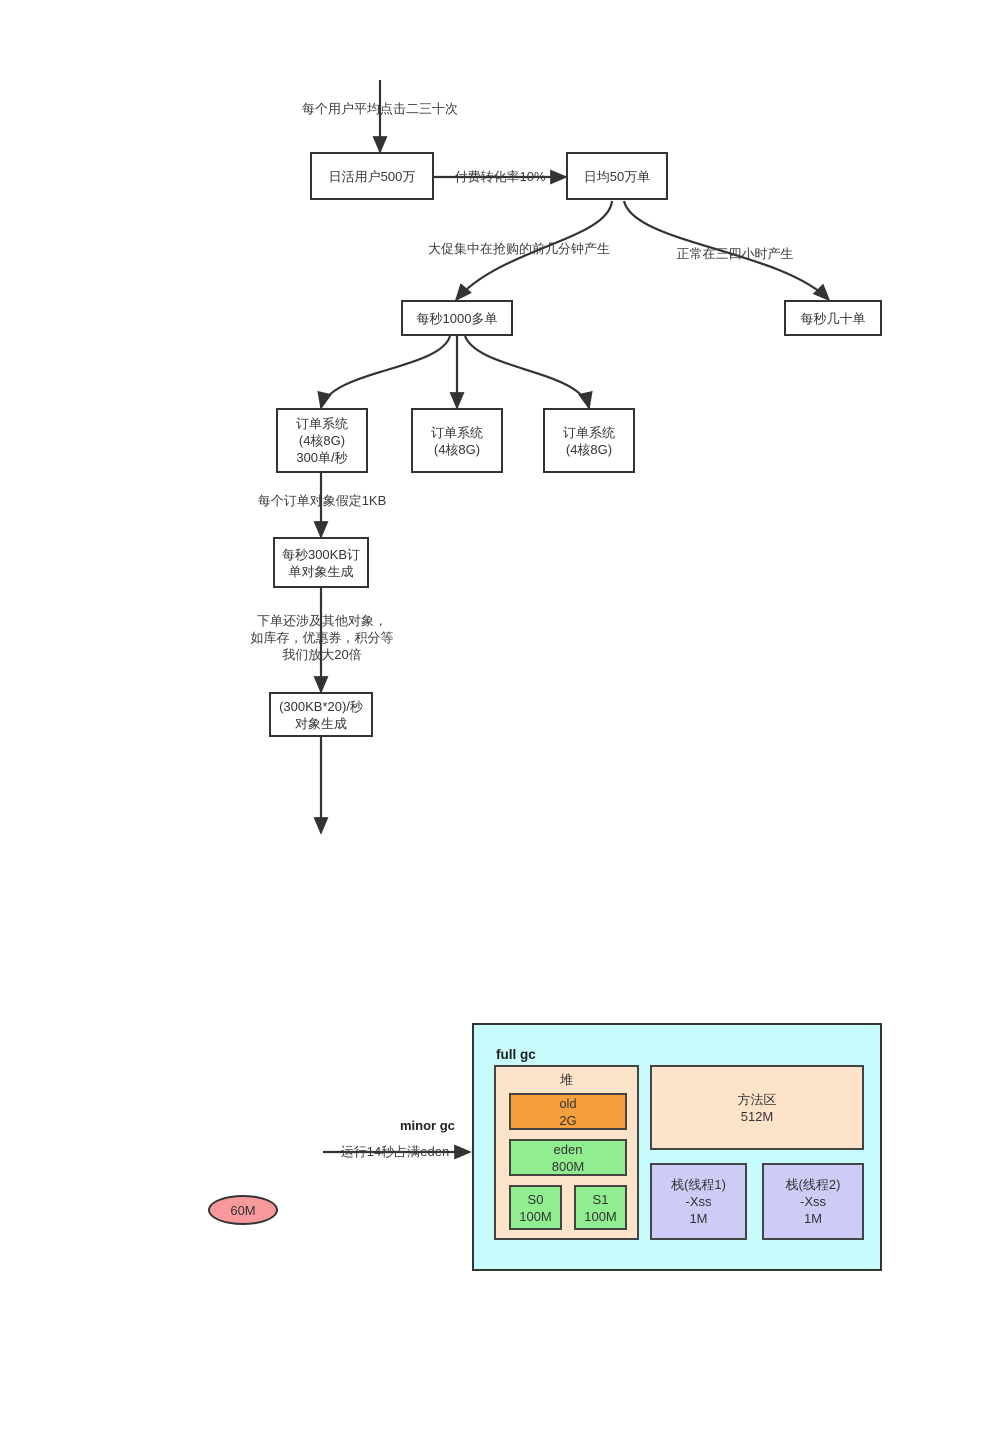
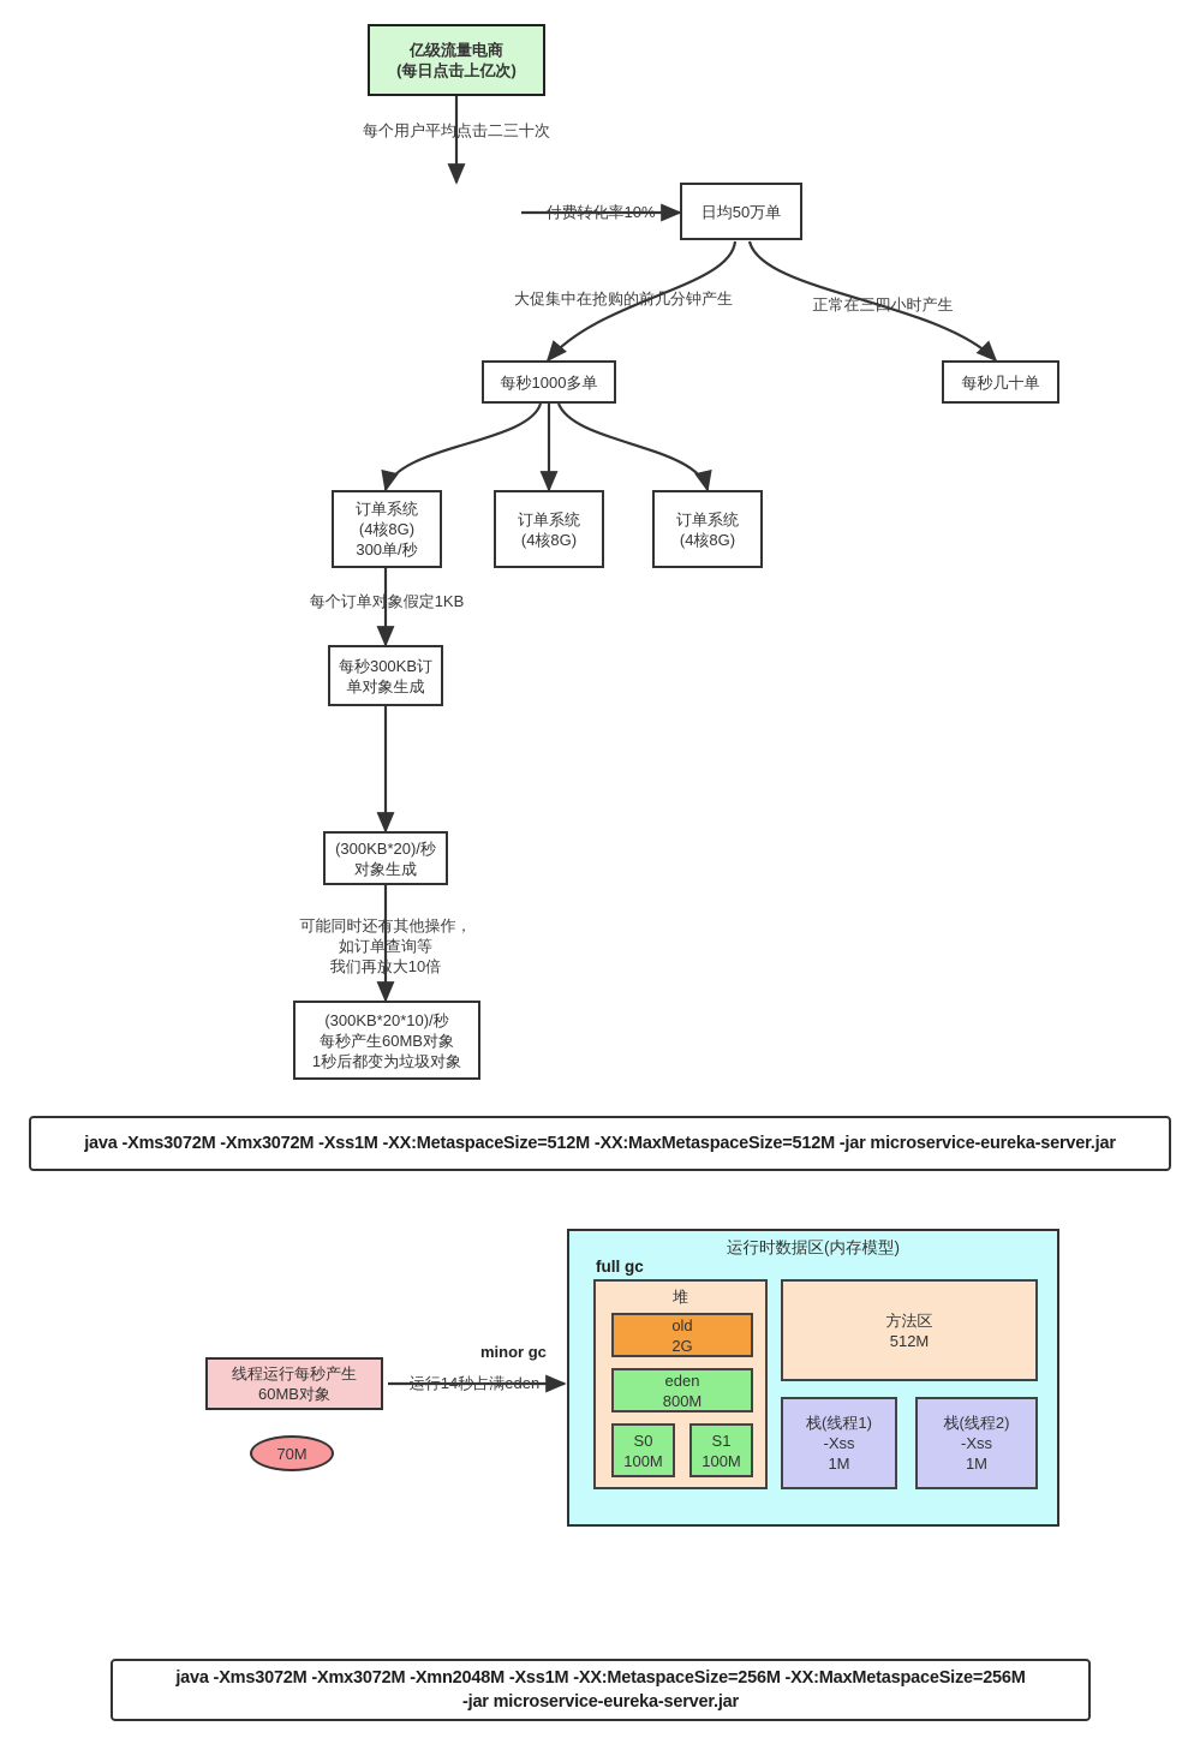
+ 亿级流量电商
+ (每日点击上亿次)
  每个用户平均点击二三十次
- 日活用户500万
  付费转化率10%
  日均50万单
  大促集中在抢购的前几分钟产生
  正常在三四小时产生
  每秒1000多单
  每秒几十单
  订单系统
  (4核8G)
  300单/秒
  订单系统
  (4核8G)
  订单系统
  (4核8G)
  每个订单对象假定1KB
  每秒300KB订
  单对象生成
- 下单还涉及其他对象，
- 如库存，优惠券，积分等
- 我们放大20倍
  (300KB*20)/秒
  对象生成
+ 可能同时还有其他操作，
+ 如订单查询等
+ 我们再放大10倍
+ (300KB*20*10)/秒
+ 每秒产生60MB对象
+ 1秒后都变为垃圾对象
+ java -Xms3072M -Xmx3072M -Xss1M -XX:MetaspaceSize=512M -XX:MaxMetaspaceSize=512M -jar microservice-eureka-server.jar
+ 线程运行每秒产生
+ 60MB对象
- 60M
+ 70M
  运行14秒占满eden
  minor gc
+ 运行时数据区(内存模型)
  full gc
  堆
  old
  2G
  eden
  800M
  S0
  100M
  S1
  100M
  方法区
  512M
  栈(线程1)
  -Xss
  1M
  栈(线程2)
  -Xss
  1M
+ java -Xms3072M -Xmx3072M -Xmn2048M -Xss1M -XX:MetaspaceSize=256M -XX:MaxMetaspaceSize=256M
+ -jar microservice-eureka-server.jar
